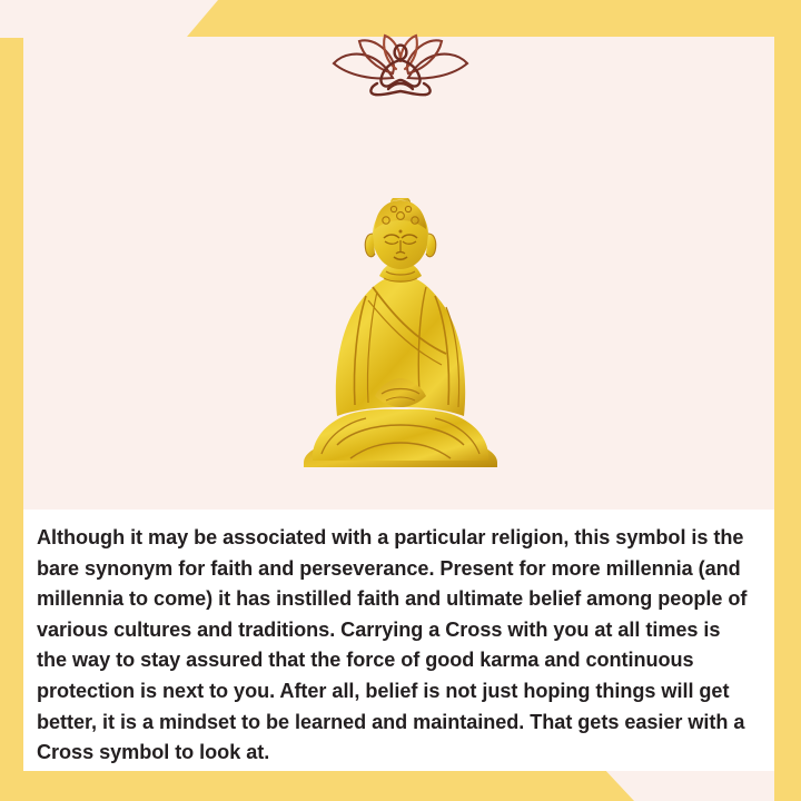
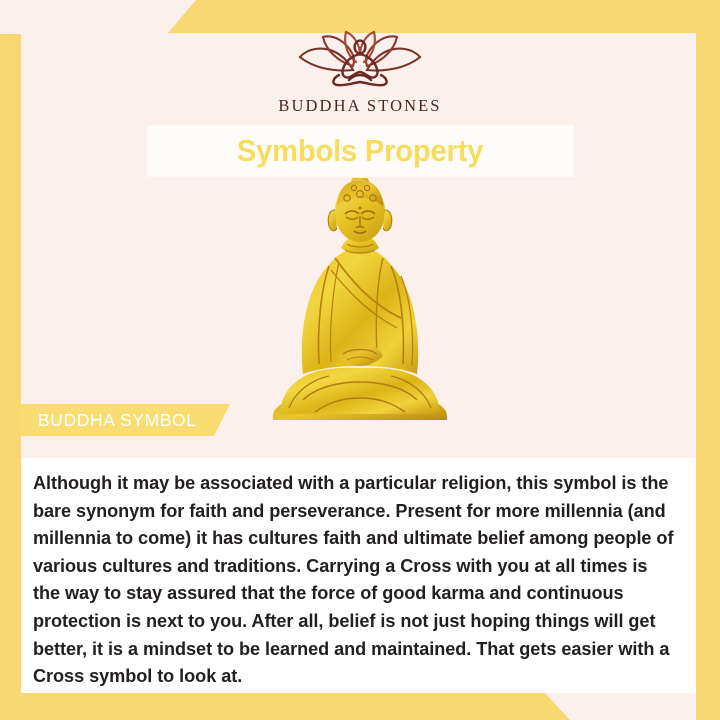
+ BUDDHA STONES
+ Symbols Property
+ BUDDHA SYMBOL
- Although it may be associated with a particular religion, this symbol is the bare synonym for faith and perseverance. Present for more millennia (and millennia to come) it has instilled faith and ultimate belief among people of various cultures and traditions. Carrying a Cross with you at all times is the way to stay assured that the force of good karma and continuous protection is next to you. After all, belief is not just hoping things will get better, it is a mindset to be learned and maintained. That gets easier with a Cross symbol to look at.
+ Although it may be associated with a particular religion, this symbol is the bare synonym for faith and perseverance. Present for more millennia (and millennia to come) it has cultures faith and ultimate belief among people of various cultures and traditions. Carrying a Cross with you at all times is the way to stay assured that the force of good karma and continuous protection is next to you. After all, belief is not just hoping things will get better, it is a mindset to be learned and maintained. That gets easier with a Cross symbol to look at.
